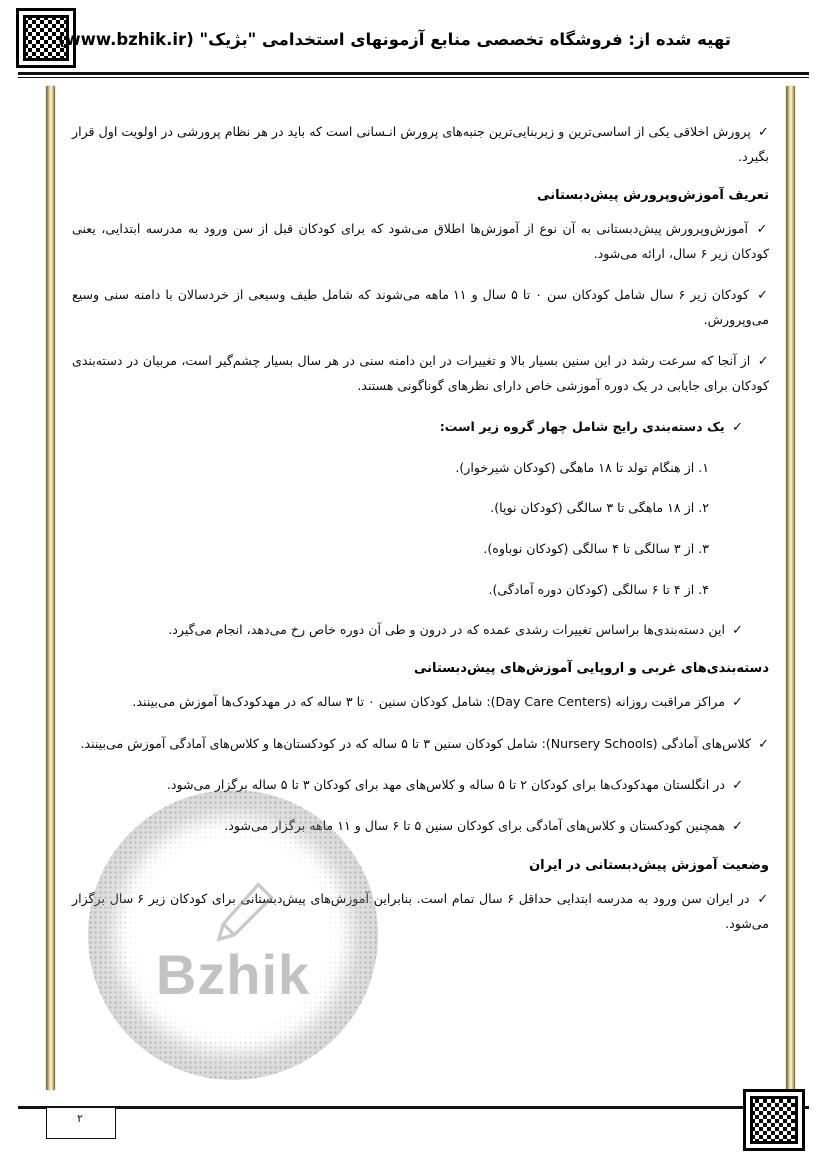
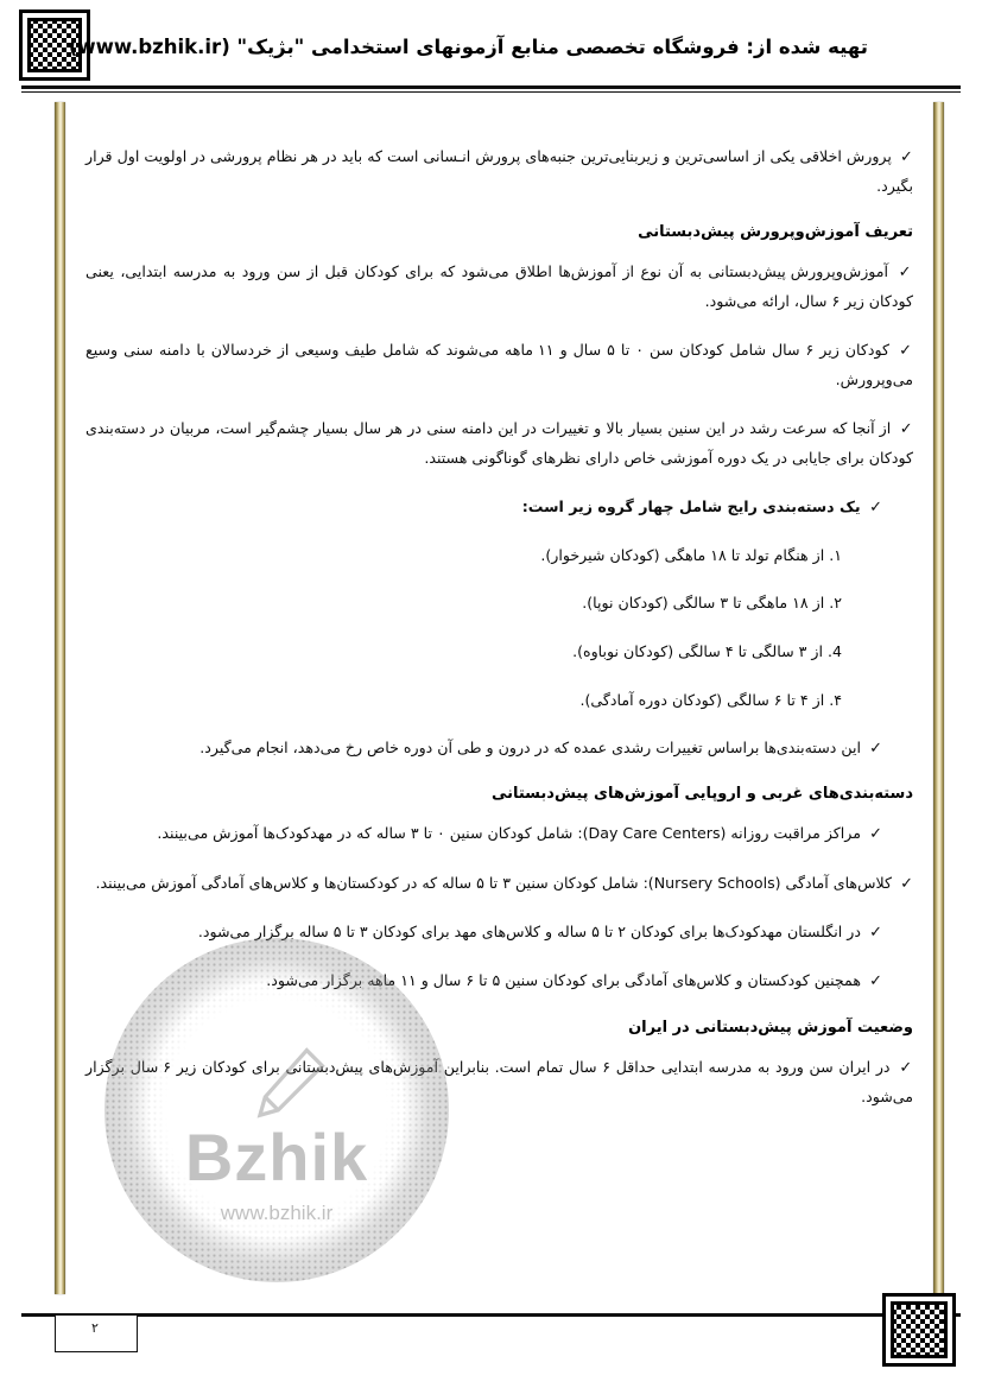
  تهیه شده از: فروشگاه تخصصی منابع آزمونهای استخدامی "بژیک" (www.bzhik.ir)
  ✓ پرورش اخلاقی یکی از اساسی‌ترین و زیربنایی‌ترین جنبه‌های پرورش انـسانی است که باید در هر نظام پرورشی در اولویت اول قرار بگیرد.
  تعریف آموزش‌وپرورش پیش‌دبستانی
  ✓ آموزش‌وپرورش پیش‌دبستانی به آن نوع از آموزش‌ها اطلاق می‌شود که برای کودکان قبل از سن ورود به مدرسه ابتدایی، یعنی کودکان زیر ۶ سال، ارائه می‌شود.
  ✓ کودکان زیر ۶ سال شامل کودکان سن ۰ تا ۵ سال و ۱۱ ماهه می‌شوند که شامل طیف وسیعی از خردسالان با دامنه سنی وسیع می‌وپرورش.
  ✓ از آنجا که سرعت رشد در این سنین بسیار بالا و تغییرات در این دامنه سنی در هر سال بسیار چشم‌گیر است، مربیان در دسته‌بندی کودکان برای جایابی در یک دوره آموزشی خاص دارای نظرهای گوناگونی هستند.
  ✓ یک دسته‌بندی رایج شامل چهار گروه زیر است:
  ۱. از هنگام تولد تا ۱۸ ماهگی (کودکان شیرخوار).
  ۲. از ۱۸ ماهگی تا ۳ سالگی (کودکان نوپا).
- ۳. از ۳ سالگی تا ۴ سالگی (کودکان نوباوه).
+ 4. از ۳ سالگی تا ۴ سالگی (کودکان نوباوه).
  ۴. از ۴ تا ۶ سالگی (کودکان دوره آمادگی).
  ✓ این دسته‌بندی‌ها براساس تغییرات رشدی عمده که در درون و طی آن دوره خاص رخ می‌دهد، انجام می‌گیرد.
  دسته‌بندی‌های غربی و اروپایی آموزش‌های پیش‌دبستانی
  ✓ مراکز مراقبت روزانه (Day Care Centers): شامل کودکان سنین ۰ تا ۳ ساله که در مهدکودک‌ها آموزش می‌بینند.
  ✓ کلاس‌های آمادگی (Nursery Schools): شامل کودکان سنین ۳ تا ۵ ساله که در کودکستان‌ها و کلاس‌های آمادگی آموزش می‌بینند.
  ✓ در انگلستان مهدکودک‌ها برای کودکان ۲ تا ۵ ساله و کلاس‌های مهد برای کودکان ۳ تا ۵ ساله برگزار می‌شود.
  ✓ همچنین کودکستان و کلاس‌های آمادگی برای کودکان سنین ۵ تا ۶ سال و ۱۱ م
  وضعیت آموزش پیش‌دبستانی در ایران
  Bzhik
+ www.bzhik.ir
  ۲
